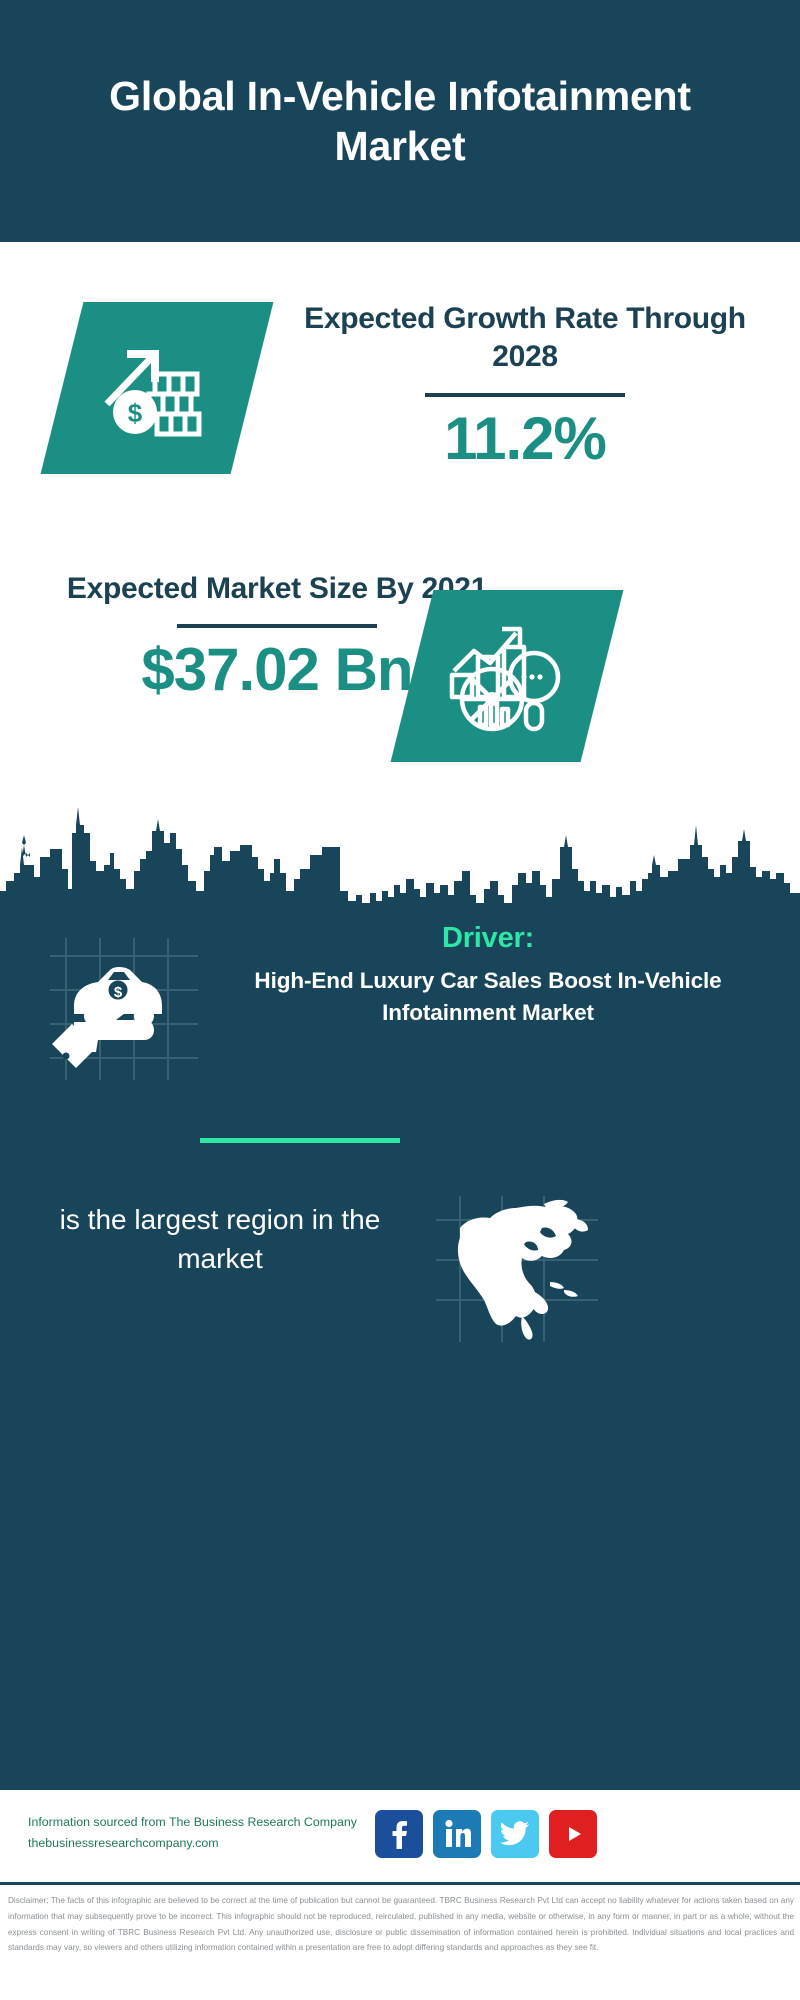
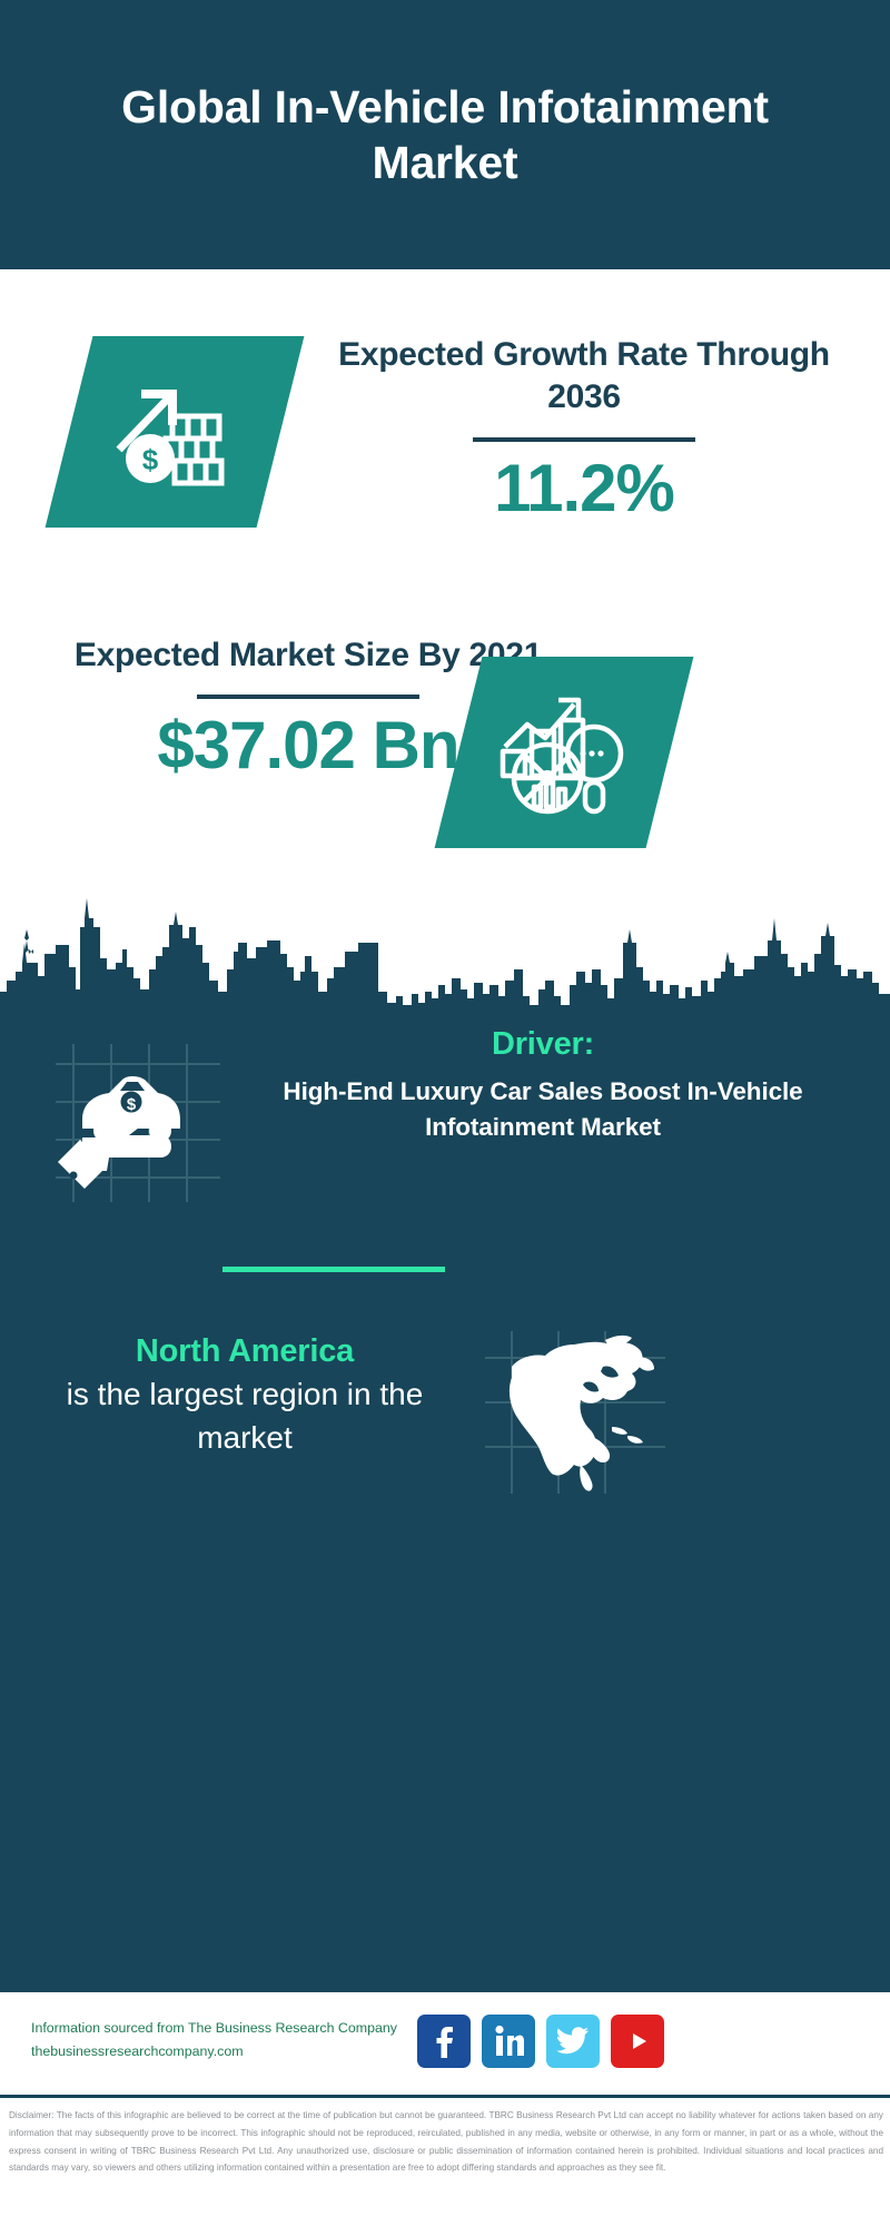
  Global In-Vehicle Infotainment Market
- Expected Growth Rate Through 2028
+ Expected Growth Rate Through 2036
  11.2%
  Expected Market Size By 2021
  $37.02 Bn
  $
  Driver:
  High-End Luxury Car Sales Boost In-Vehicle Infotainment Market
+ North America
  is the largest region in the market
  Information sourced from The Business Research Company
  thebusinessresearchcompany.com
  Disclaimer: The facts of this infographic are believed to be correct at the time of publication but cannot be guaranteed. TBRC Business Research Pvt Ltd can accept no liability whatever for actions taken based on any information that may subsequently prove to be incorrect. This infographic should not be reproduced, reirculated, published in any media, website or otherwise, in any form or manner, in part or as a whole, without the express consent in writing of TBRC Business Research Pvt Ltd. Any unauthorized use, disclosure or public dissemination of information contained herein is prohibited. Individual situations and local practices and standards may vary, so viewers and others utilizing information contained within a presentation are free to adopt differing standards and approaches as they see fit.
